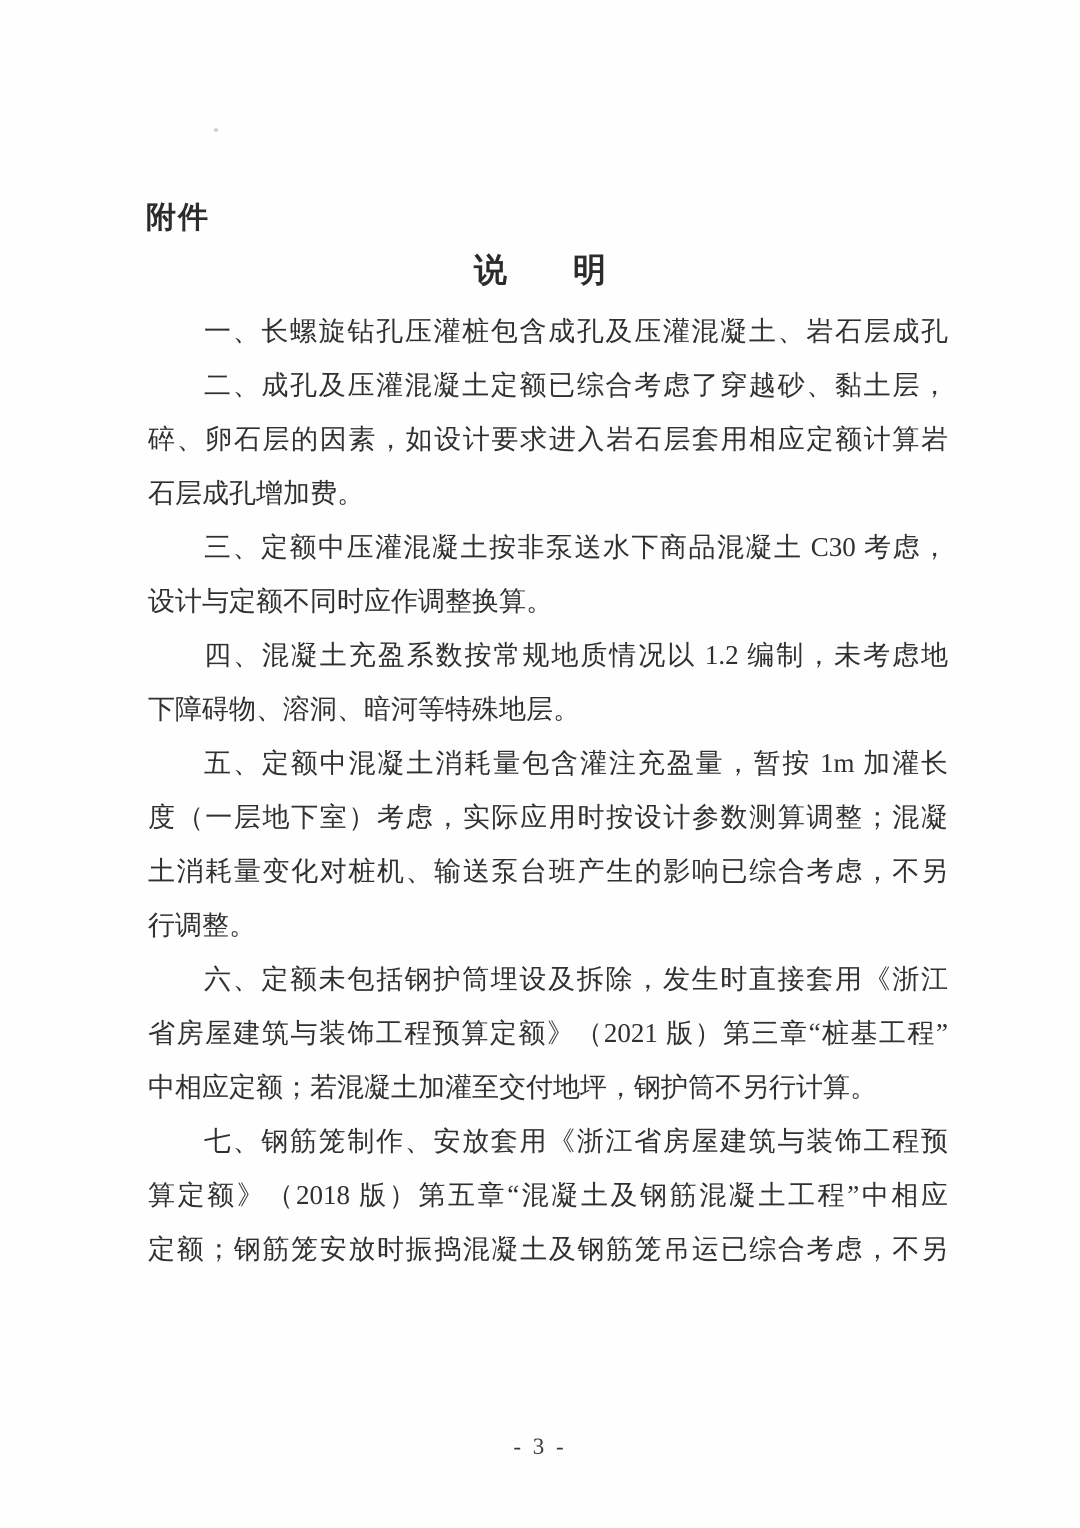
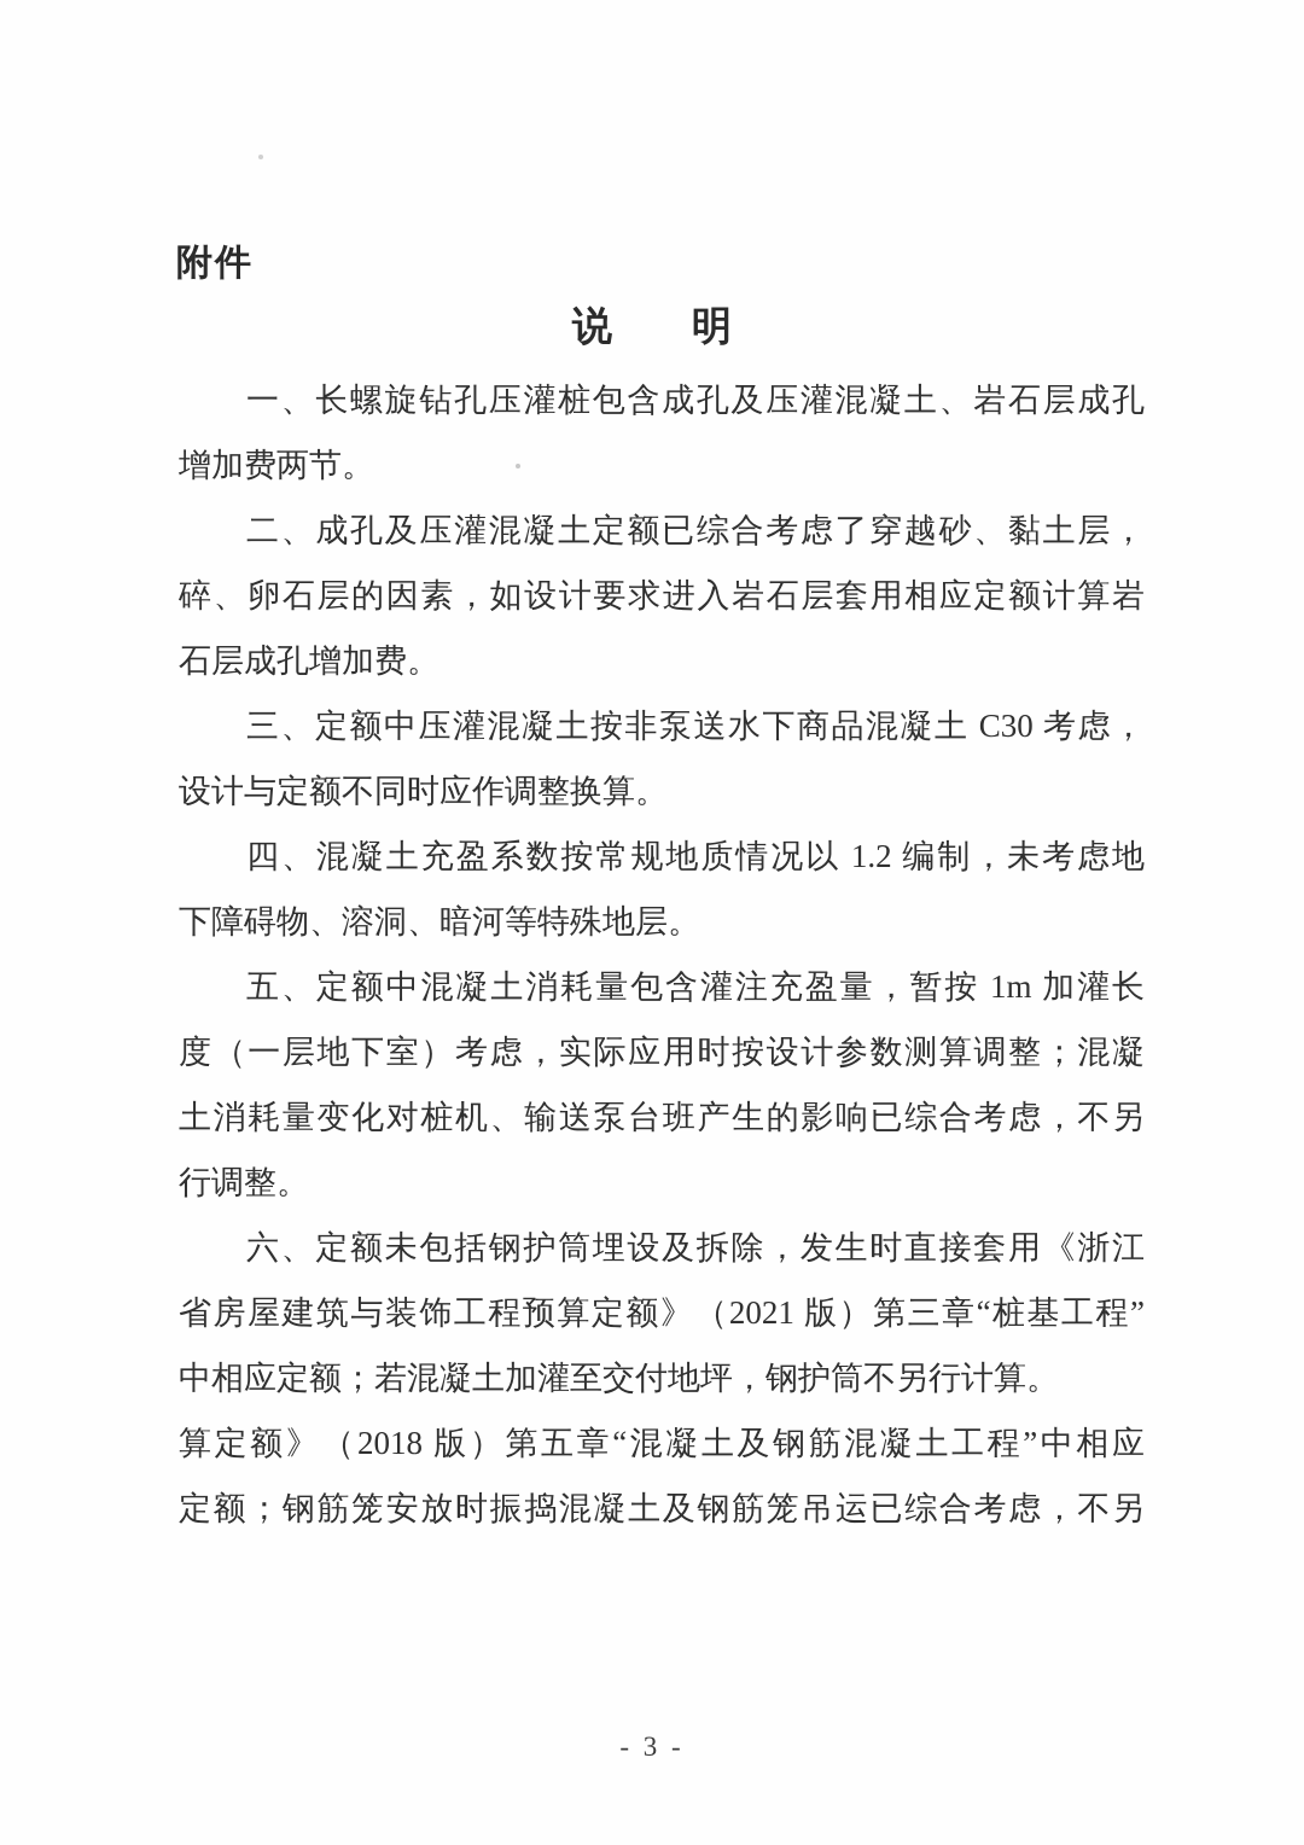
  附件
  说 明
  一、长螺旋钻孔压灌桩包含成孔及压灌混凝土、岩石层成孔
+ 增加费两节。
  二、成孔及压灌混凝土定额已综合考虑了穿越砂、黏土层，
  碎、卵石层的因素，如设计要求进入岩石层套用相应定额计算岩
  石层成孔增加费。
  三、定额中压灌混凝土按非泵送水下商品混凝土 C30 考虑，
  设计与定额不同时应作调整换算。
  四、混凝土充盈系数按常规地质情况以 1.2 编制，未考虑地
  下障碍物、溶洞、暗河等特殊地层。
  五、定额中混凝土消耗量包含灌注充盈量，暂按 1m 加灌长
  度（一层地下室）考虑，实际应用时按设计参数测算调整；混凝
  土消耗量变化对桩机、输送泵台班产生的影响已综合考虑，不另
  行调整。
  六、定额未包括钢护筒埋设及拆除，发生时直接套用《浙江
  省房屋建筑与装饰工程预算定额》（2021 版）第三章“桩基工程”
  中相应定额；若混凝土加灌至交付地坪，钢护筒不另行计算。
- 七、钢筋笼制作、安放套用《浙江省房屋建筑与装饰工程预
  算定额》（2018 版）第五章“混凝土及钢筋混凝土工程”中相应
  定额；钢筋笼安放时振捣混凝土及钢筋笼吊运已综合考虑，不另
  - 3 -
